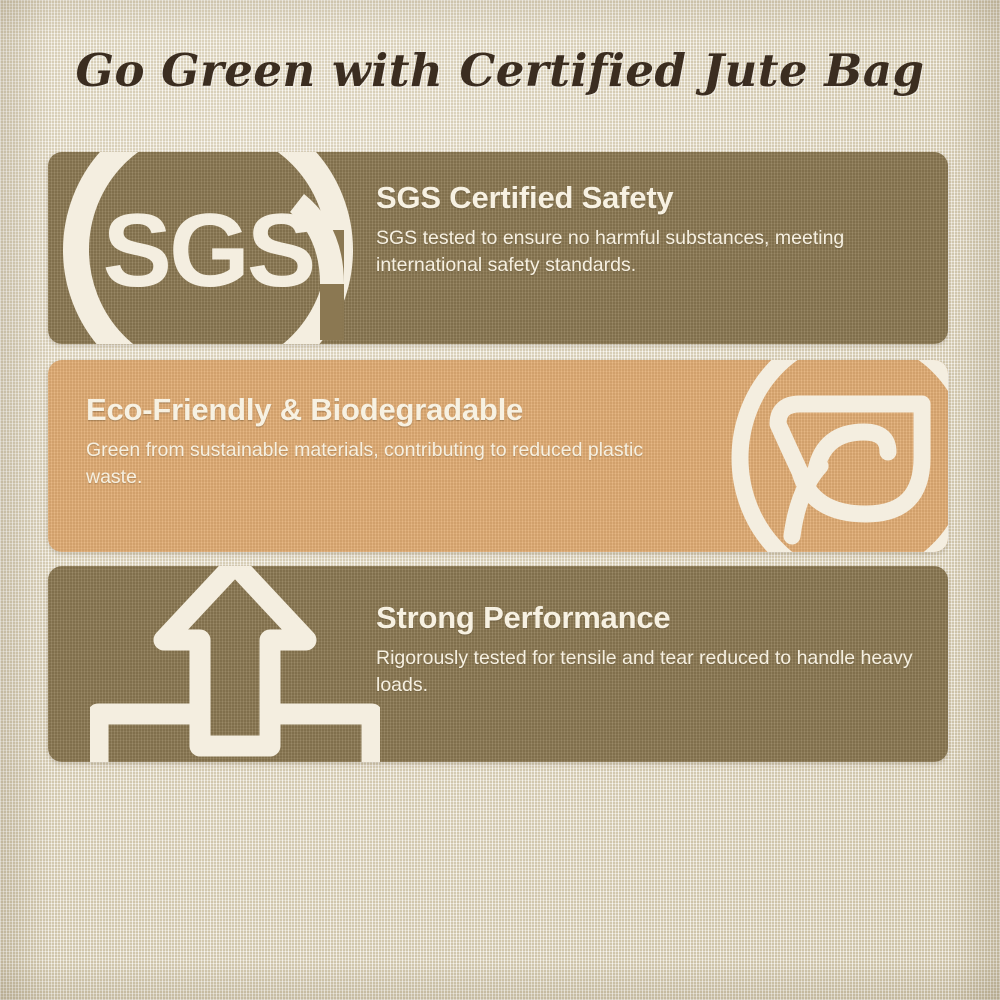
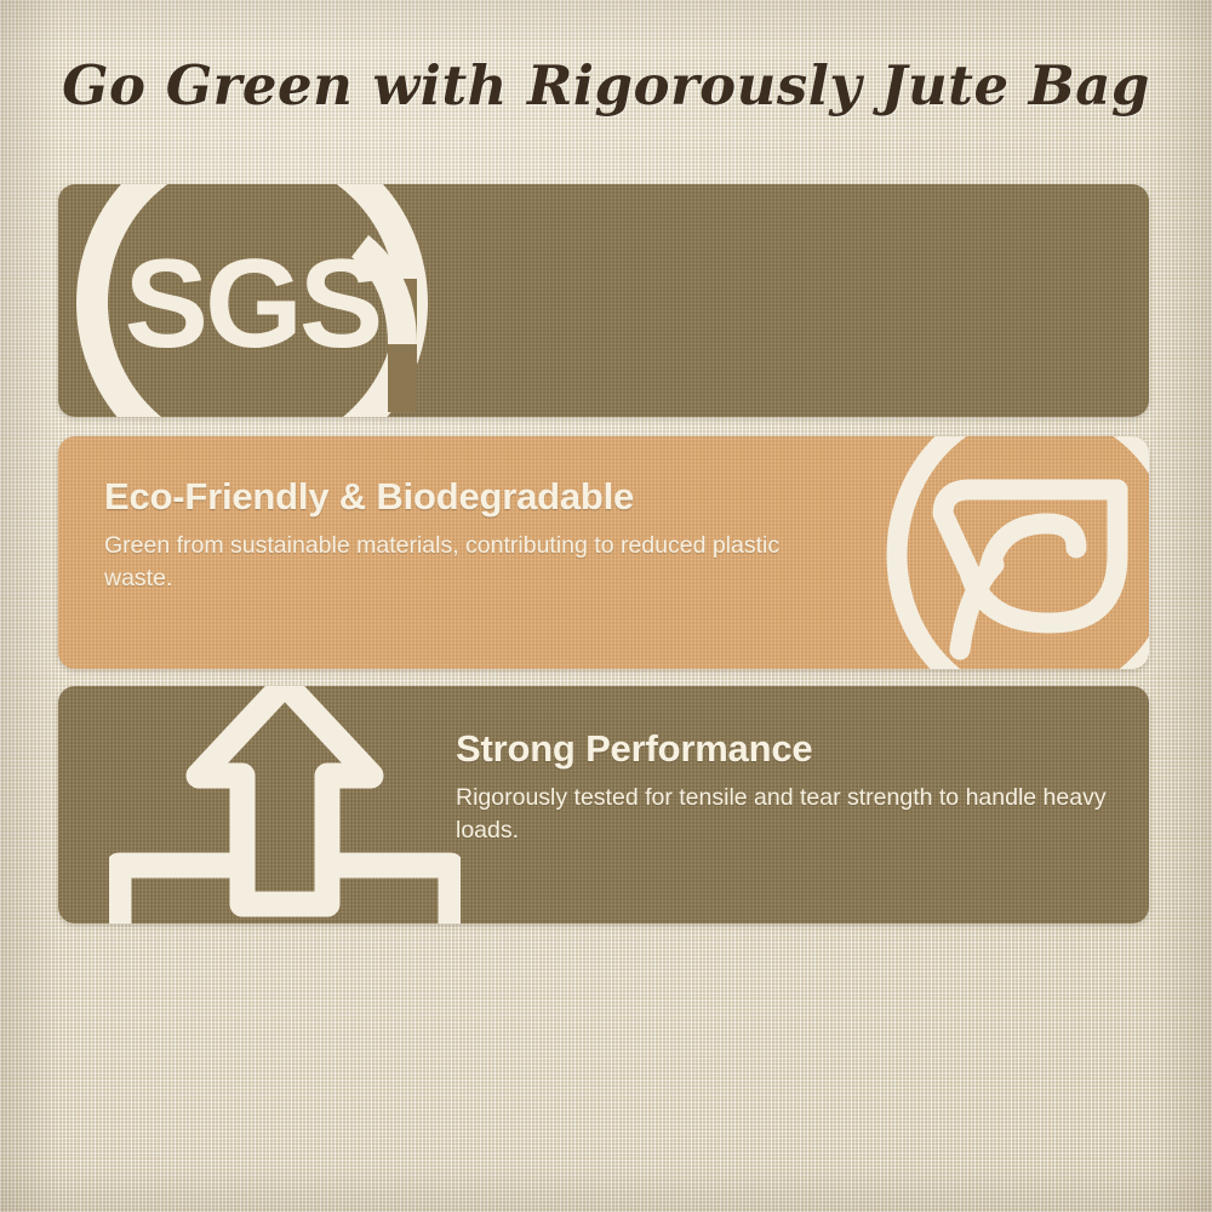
- Go Green with Certified Jute Bag
+ Go Green with Rigorously Jute Bag
  SGS
- SGS Certified Safety
- SGS tested to ensure no harmful substances, meeting international safety standards.
  Eco-Friendly & Biodegradable
  Green from sustainable materials, contributing to reduced plastic waste.
  Strong Performance
- Rigorously tested for tensile and tear reduced to handle heavy loads.
+ Rigorously tested for tensile and tear strength to handle heavy loads.
